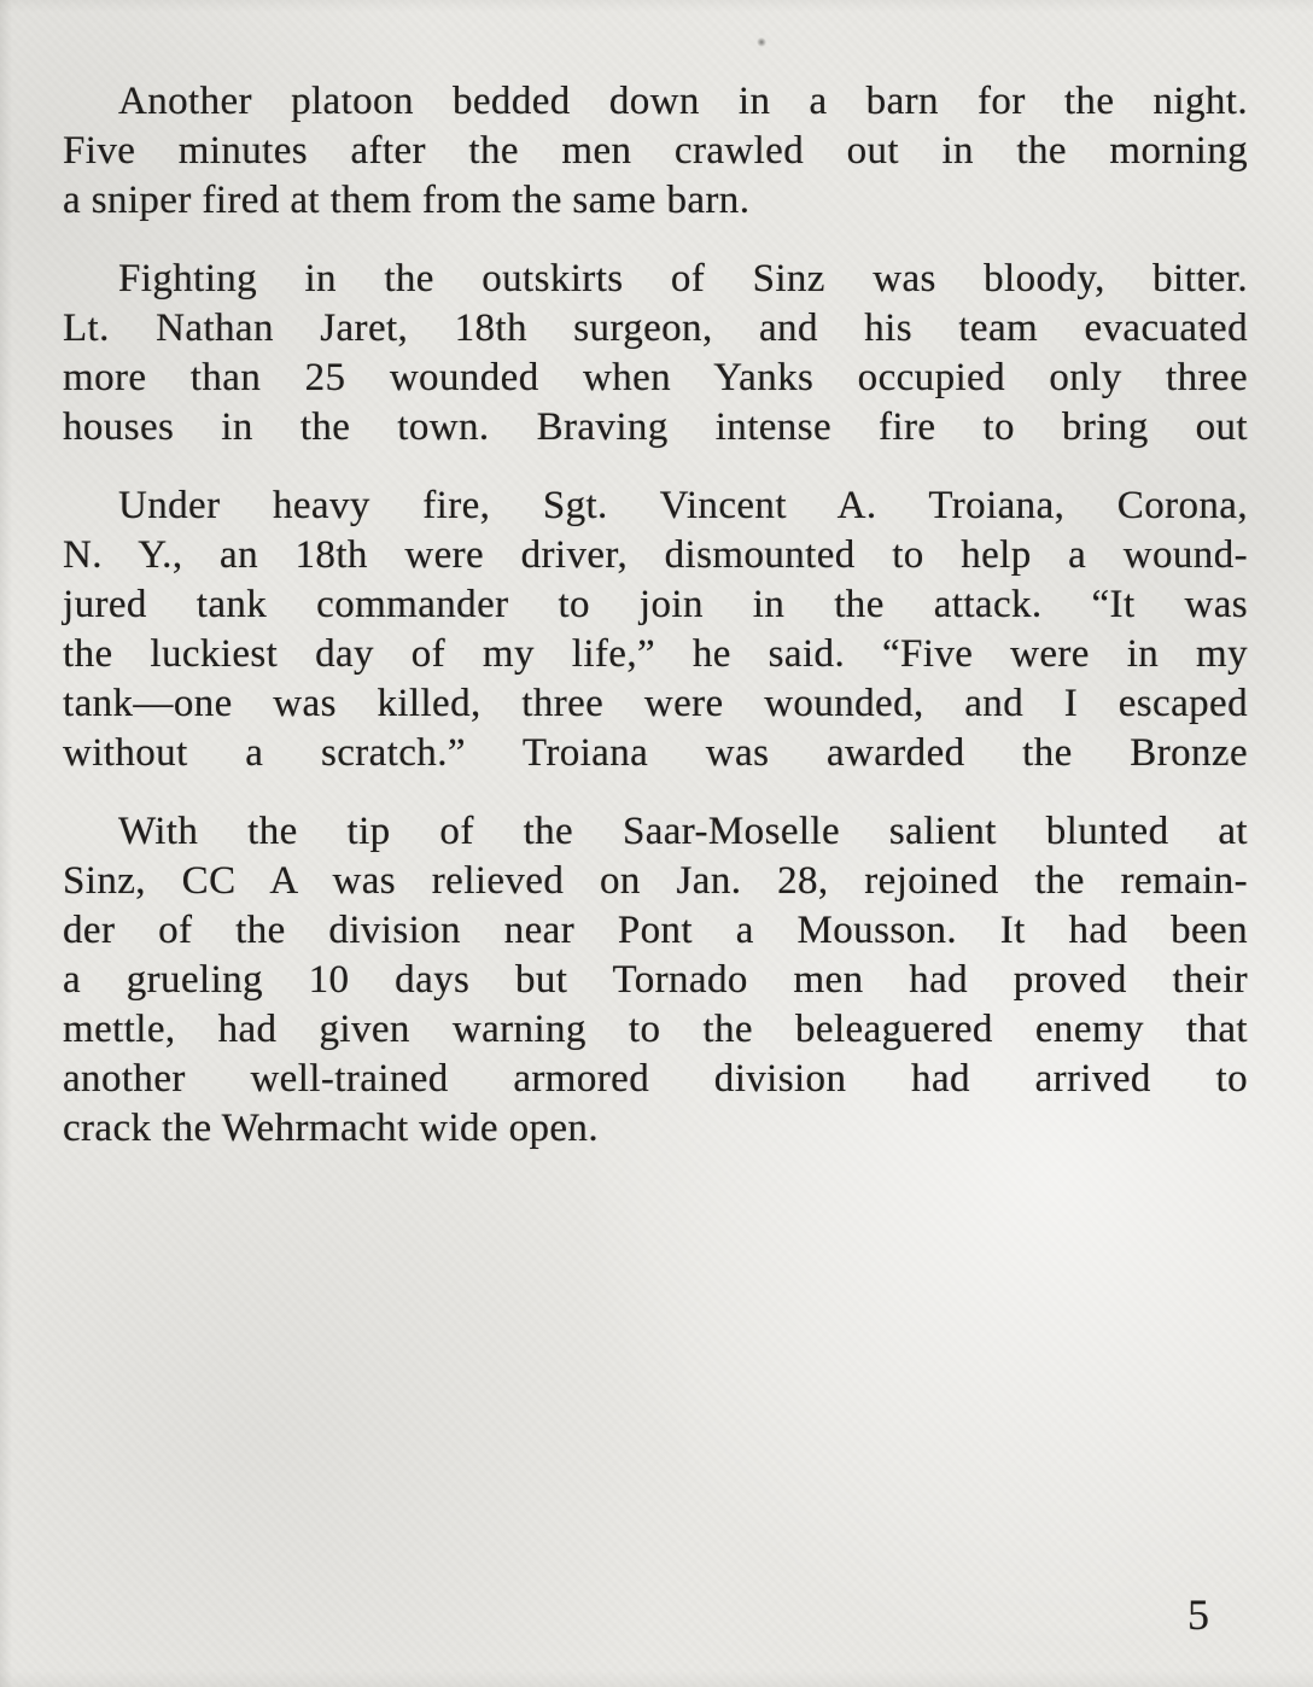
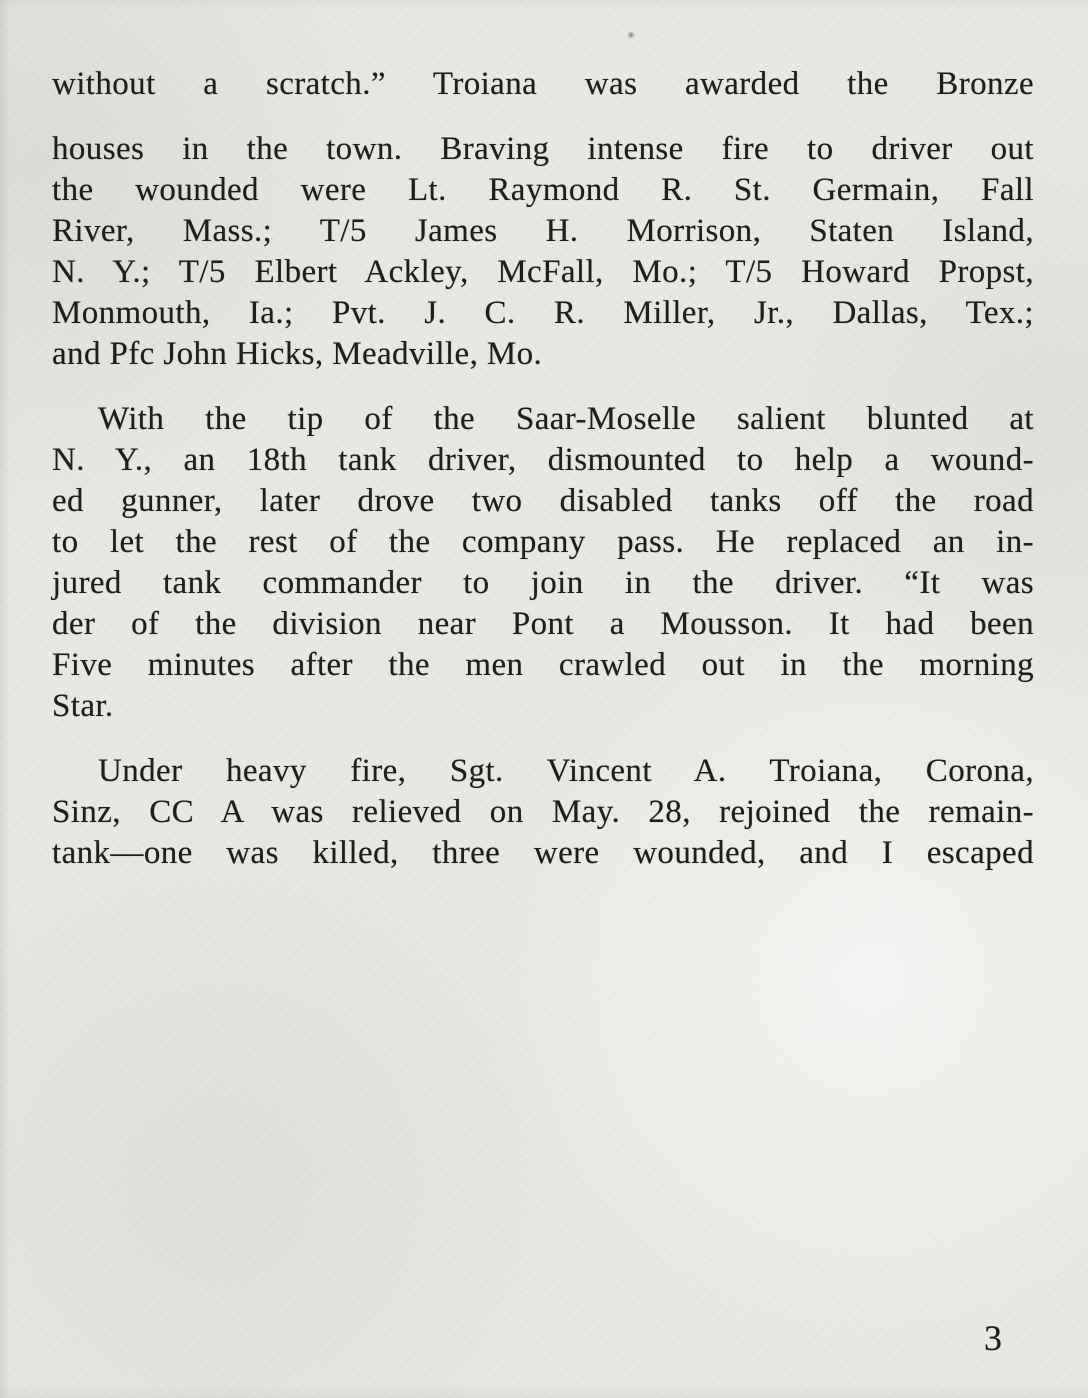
- Another platoon bedded down in a barn for the night.
- Five minutes after the men crawled out in the morning
+ without a scratch.” Troiana was awarded the Bronze
- a sniper fired at them from the same barn.
- Fighting in the outskirts of Sinz was bloody, bitter.
- Lt. Nathan Jaret, 18th surgeon, and his team evacuated
- more than 25 wounded when Yanks occupied only three
- houses in the town. Braving intense fire to bring out
+ houses in the town. Braving intense fire to driver out
+ the wounded were Lt. Raymond R. St. Germain, Fall
+ River, Mass.; T/5 James H. Morrison, Staten Island,
+ N. Y.; T/5 Elbert Ackley, McFall, Mo.; T/5 Howard Propst,
+ Monmouth, Ia.; Pvt. J. C. R. Miller, Jr., Dallas, Tex.;
+ and Pfc John Hicks, Meadville, Mo.
- Under heavy fire, Sgt. Vincent A. Troiana, Corona,
+ With the tip of the Saar-Moselle salient blunted at
- N. Y., an 18th were driver, dismounted to help a wound-
+ N. Y., an 18th tank driver, dismounted to help a wound-
+ ed gunner, later drove two disabled tanks off the road
+ to let the rest of the company pass. He replaced an in-
- jured tank commander to join in the attack. “It was
+ jured tank commander to join in the driver. “It was
- the luckiest day of my life,” he said. “Five were in my
- tank—one was killed, three were wounded, and I escaped
+ der of the division near Pont a Mousson. It had been
- without a scratch.” Troiana was awarded the Bronze
+ Five minutes after the men crawled out in the morning
+ Star.
- With the tip of the Saar-Moselle salient blunted at
+ Under heavy fire, Sgt. Vincent A. Troiana, Corona,
- Sinz, CC A was relieved on Jan. 28, rejoined the remain-
+ Sinz, CC A was relieved on May. 28, rejoined the remain-
- der of the division near Pont a Mousson. It had been
+ tank—one was killed, three were wounded, and I escaped
- a grueling 10 days but Tornado men had proved their
- mettle, had given warning to the beleaguered enemy that
- another well-trained armored division had arrived to
- crack the Wehrmacht wide open.
- 5
+ 3
